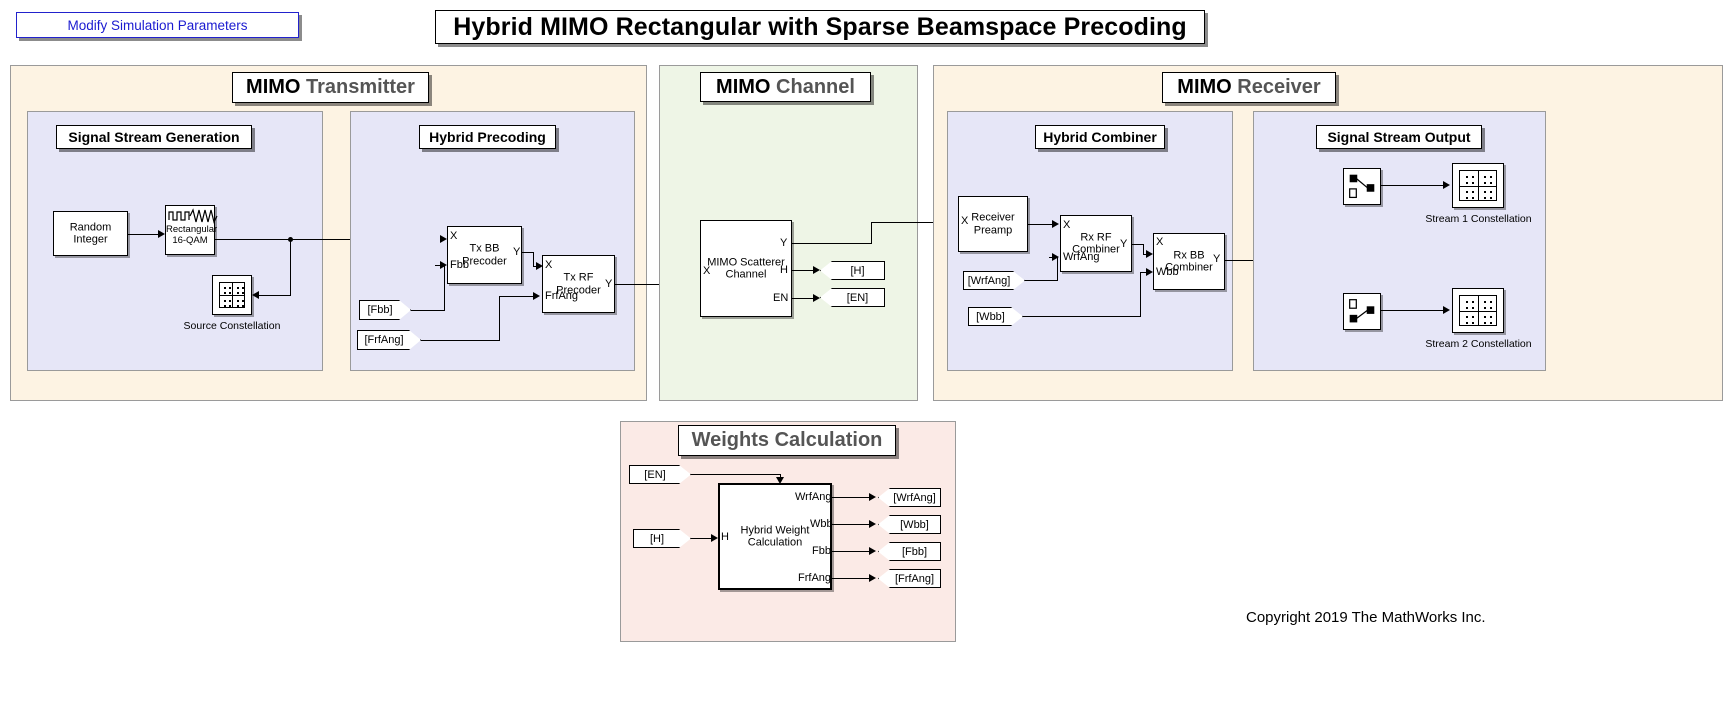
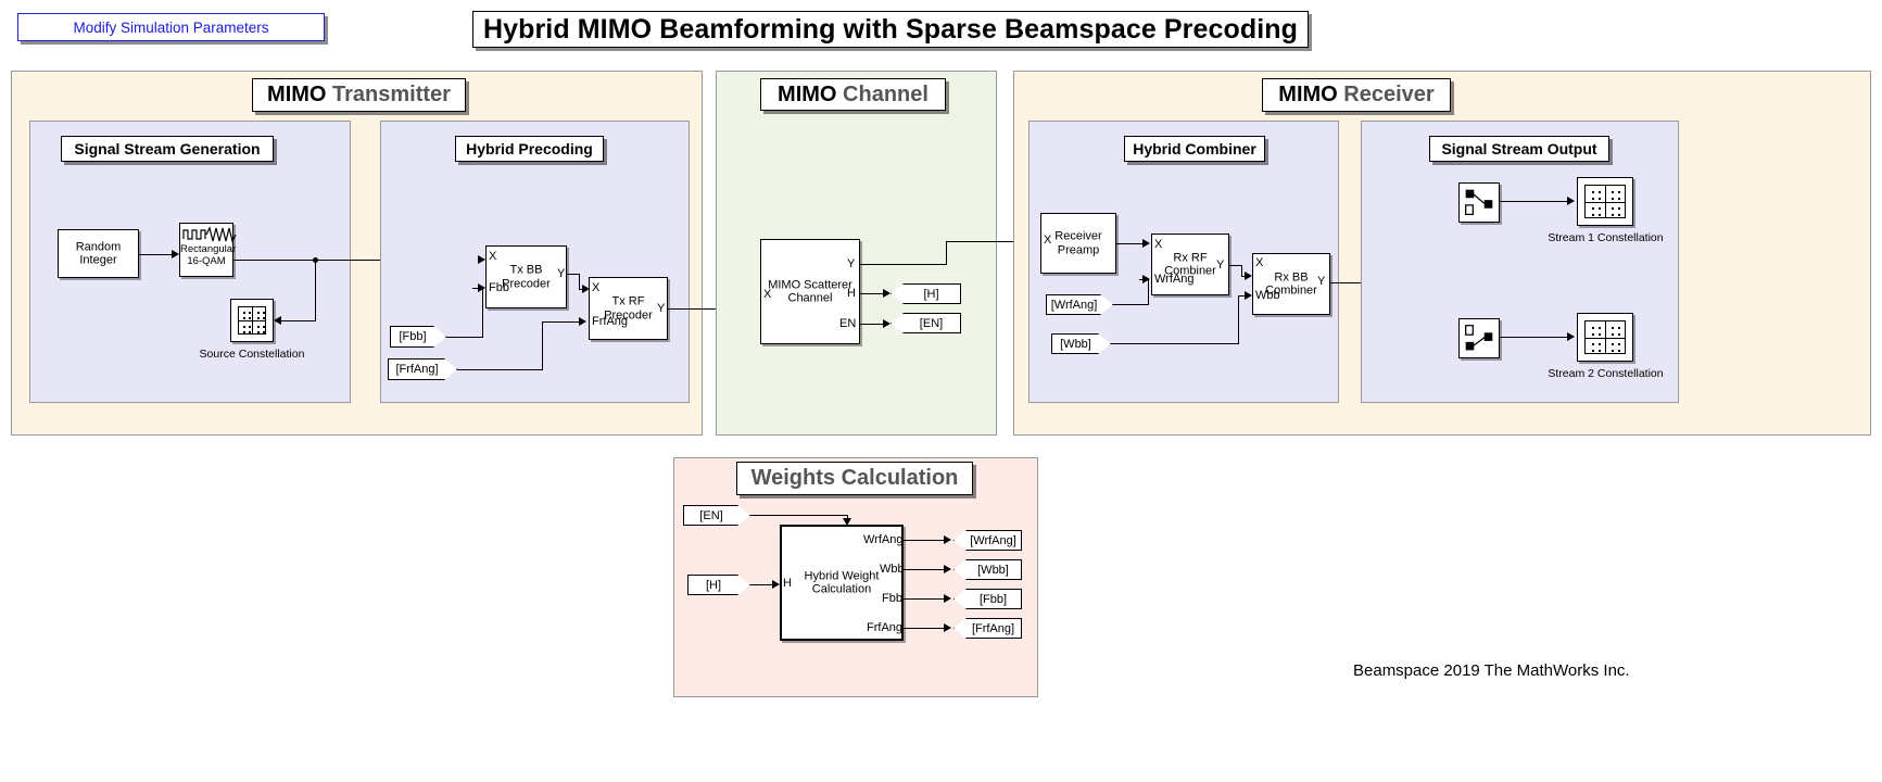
  Modify Simulation Parameters
- Hybrid MIMO Rectangular with Sparse Beamspace Precoding
+ Hybrid MIMO Beamforming with Sparse Beamspace Precoding
  MIMO Transmitter
  Signal Stream Generation
  Random
  Integer
  Rectangular
  16-QAM
  Source Constellation
  Hybrid Precoding
  Tx BB
  Precoder
  X
  Fbb
  Y
  [Fbb]
  Tx RF
  Precoder
  X
  FrfAng
  Y
  [FrfAng]
  MIMO Channel
  MIMO Scatterer
  Channel
  X
  Y
  H
  EN
  [H]
  [EN]
  MIMO Receiver
  Hybrid Combiner
  Receiver
  Preamp
  X
  Rx RF
  Combiner
  X
  WrfAng
  Y
  [WrfAng]
  Rx BB
  Combiner
  X
  Wbb
  Y
  [Wbb]
  Signal Stream Output
  Stream 1 Constellation
  Stream 2 Constellation
  Weights Calculation
  [EN]
  [H]
  Hybrid Weight
  Calculation
  H
  WrfAng
  Wbb
  Fbb
  FrfAng
  [WrfAng]
  [Wbb]
  [Fbb]
  [FrfAng]
- Copyright 2019 The MathWorks Inc.
+ Beamspace 2019 The MathWorks Inc.
